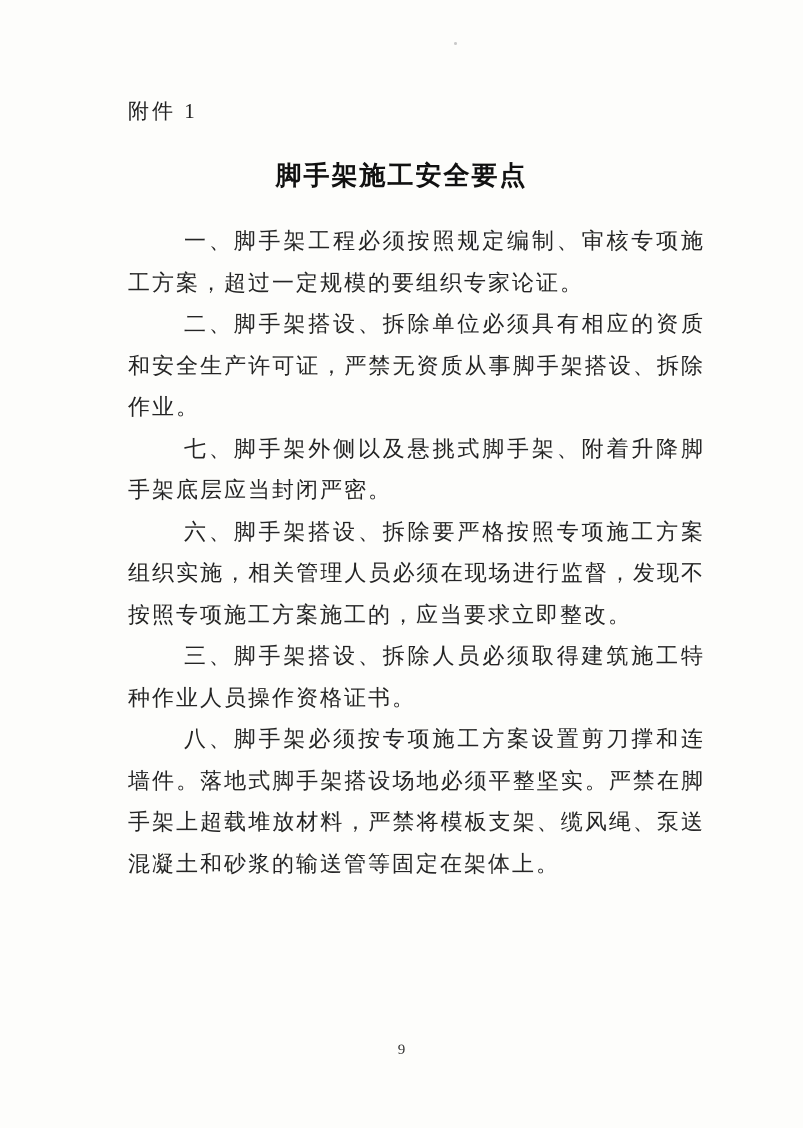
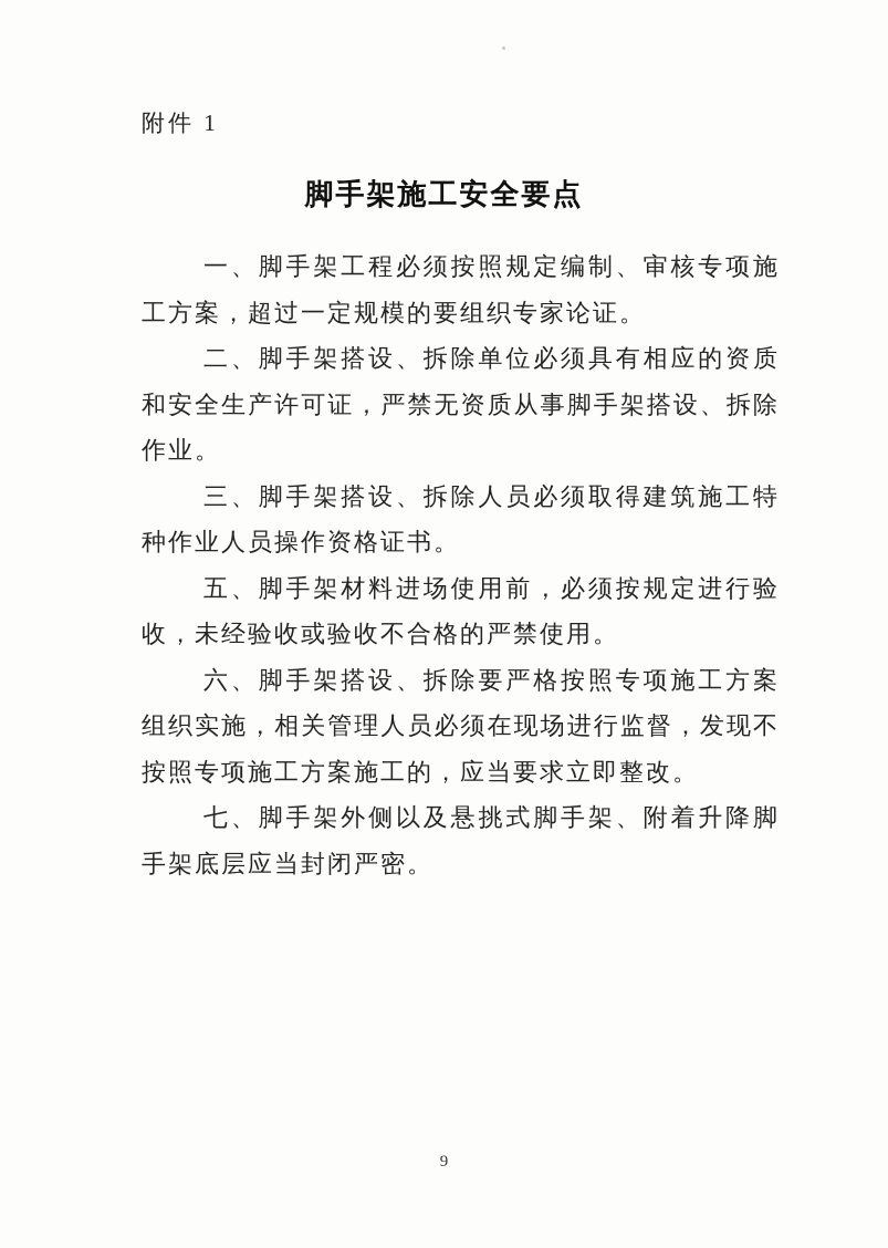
  附件 1
  脚手架施工安全要点
  一、脚手架工程必须按照规定编制、审核专项施工方案，超过一定规模的要组织专家论证。
  二、脚手架搭设、拆除单位必须具有相应的资质和安全生产许可证，严禁无资质从事脚手架搭设、拆除作业。
- 七、脚手架外侧以及悬挑式脚手架、附着升降脚手架底层应当封闭严密。
+ 三、脚手架搭设、拆除人员必须取得建筑施工特种作业人员操作资格证书。
+ 五、脚手架材料进场使用前，必须按规定进行验收，未经验收或验收不合格的严禁使用。
  六、脚手架搭设、拆除要严格按照专项施工方案组织实施，相关管理人员必须在现场进行监督，发现不按照专项施工方案施工的，应当要求立即整改。
- 三、脚手架搭设、拆除人员必须取得建筑施工特种作业人员操作资格证书。
+ 七、脚手架外侧以及悬挑式脚手架、附着升降脚手架底层应当封闭严密。
- 八、脚手架必须按专项施工方案设置剪刀撑和连墙件。落地式脚手架搭设场地必须平整坚实。严禁在脚手架上超载堆放材料，严禁将模板支架、缆风绳、泵送混凝土和砂浆的输送管等固定在架体上。
  9
